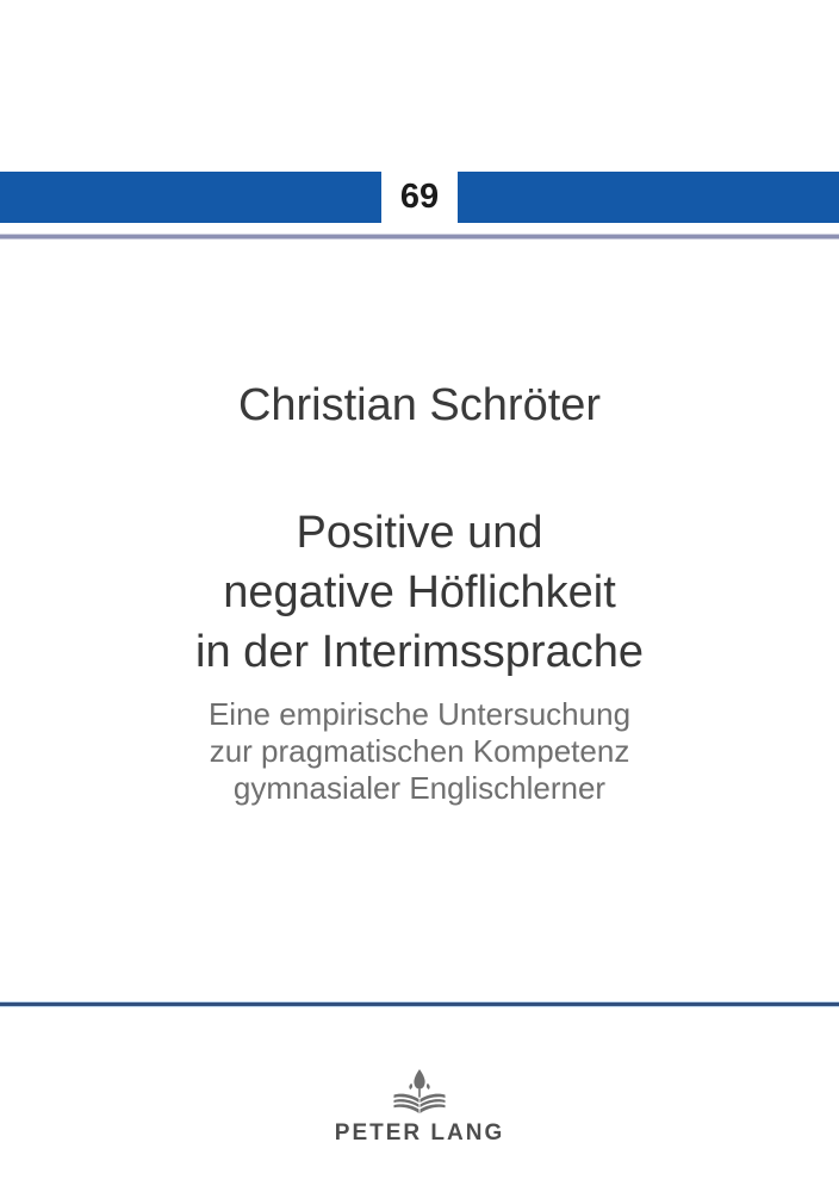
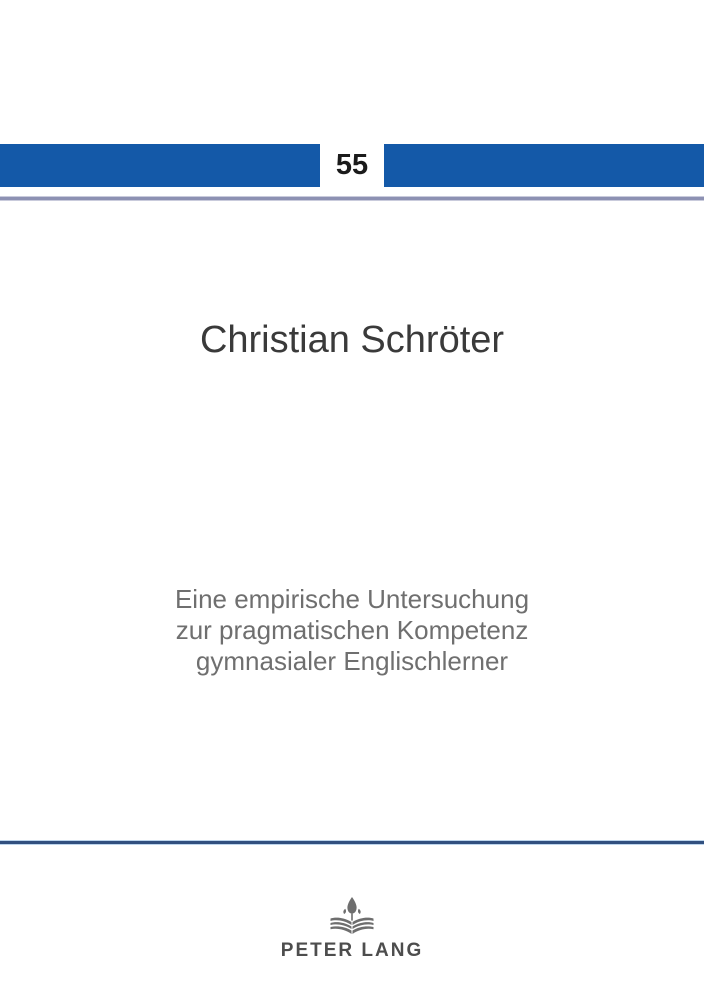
- 69
+ 55
  Christian Schröter
- Positive und
- negative Höflichkeit
- in der Interimssprache
  Eine empirische Untersuchung
  zur pragmatischen Kompetenz
  gymnasialer Englischlerner
  PETER LANG
